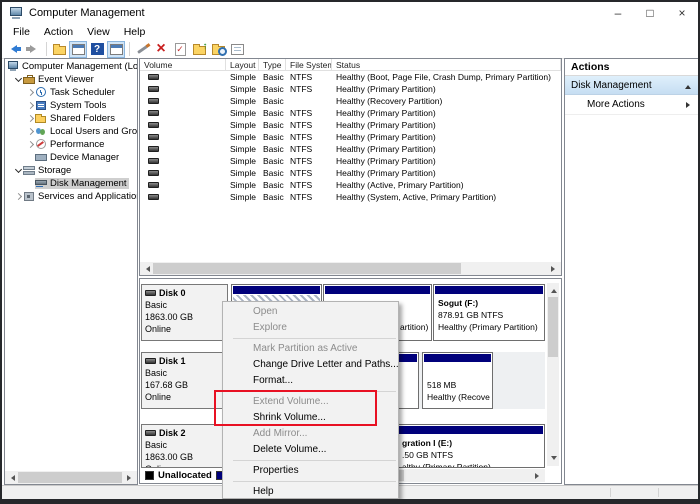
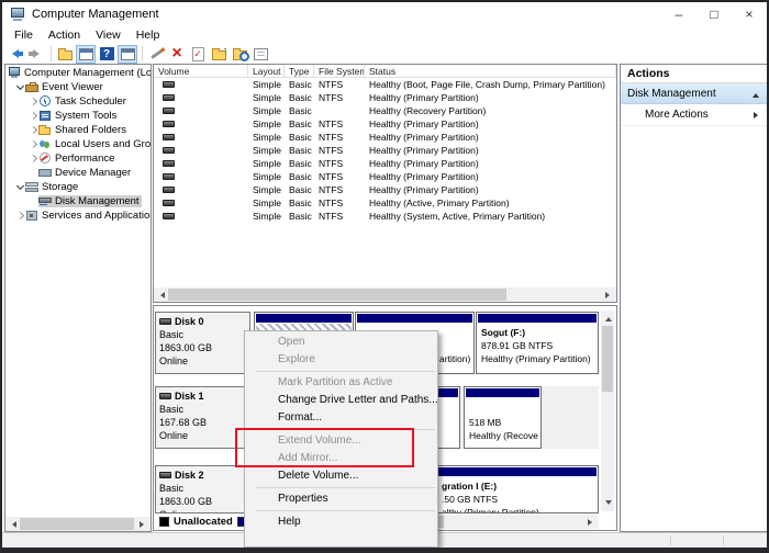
  Computer Management
  –
  □
  ×
  File
  Action
  View
  Help
  Computer Management (Lo
  Event Viewer
  Task Scheduler
  System Tools
  Shared Folders
  Local Users and Gro
  Performance
  Device Manager
  Storage
  Disk Management
  Services and Applicatio
  Volume
  Layout
  Type
  File System
  Status
  Simple
  Basic
  NTFS
  Healthy (Boot, Page File, Crash Dump, Primary Partition)
  Simple
  Basic
  NTFS
  Healthy (Primary Partition)
  Simple
  Basic
  Healthy (Recovery Partition)
  Simple
  Basic
  NTFS
  Healthy (Primary Partition)
  Simple
  Basic
  NTFS
  Healthy (Primary Partition)
  Simple
  Basic
  NTFS
  Healthy (Primary Partition)
  Simple
  Basic
  NTFS
  Healthy (Primary Partition)
  Simple
  Basic
  NTFS
  Healthy (Primary Partition)
  Simple
  Basic
  NTFS
  Healthy (Primary Partition)
  Simple
  Basic
  NTFS
  Healthy (Active, Primary Partition)
  Simple
  Basic
  NTFS
  Healthy (System, Active, Primary Partition)
  Disk 0
  Basic
  1863.00 GB
  Online
  artition)
  Sogut (F:)
  878.91 GB NTFS
  Healthy (Primary Partition)
  Disk 1
  Basic
  167.68 GB
  Online
  518 MB
  Healthy (Recove
  Disk 2
  Basic
  1863.00 GB
  gration I (E:)
  .50 GB NTFS
  Unallocated
  Actions
  Disk Management
  More Actions
  Open
  Explore
  Mark Partition as Active
  Change Drive Letter and Paths...
  Format...
  Extend Volume...
- Shrink Volume...
  Add Mirror...
  Delete Volume...
  Properties
  Help
